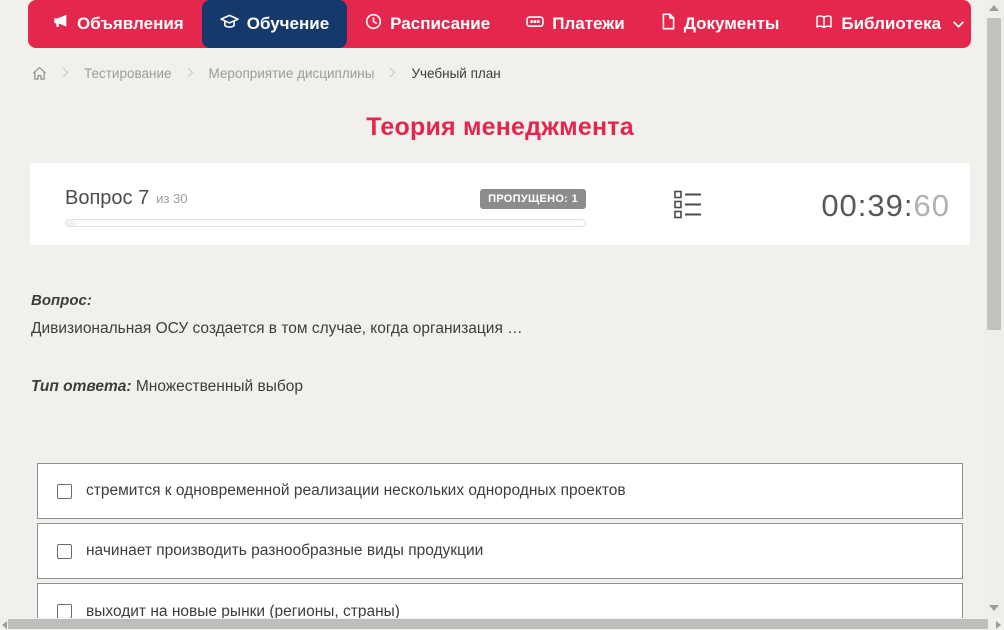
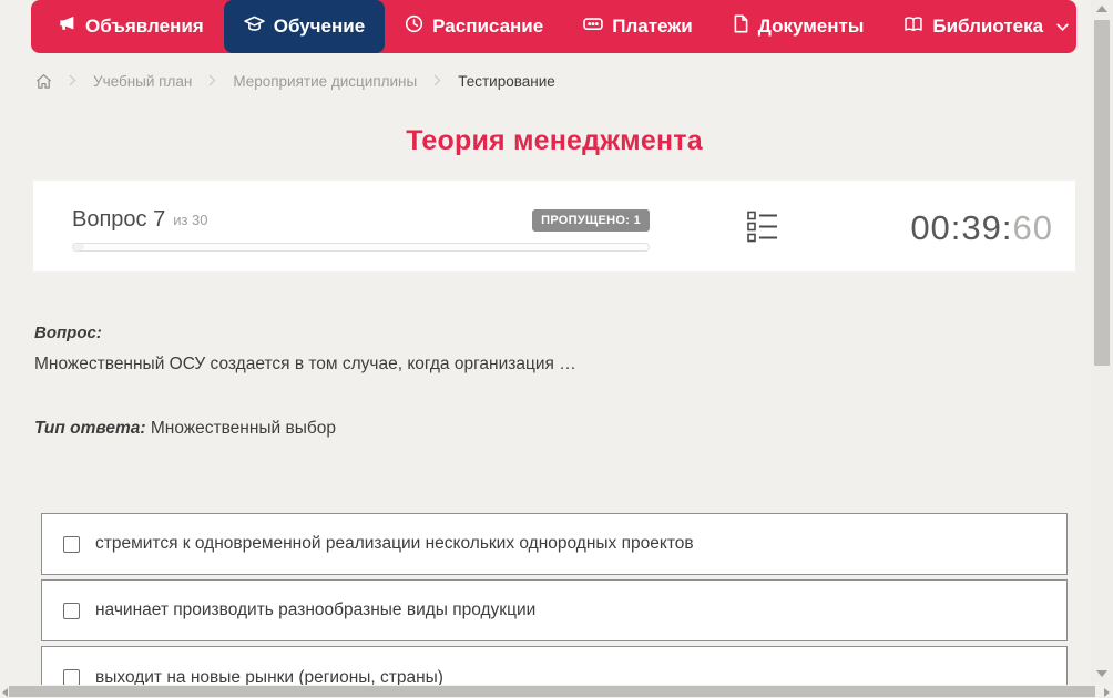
  Объявления
  Обучение
  Расписание
  Платежи
  Документы
  Библиотека
- Тестирование
+ Учебный план
  Мероприятие дисциплины
- Учебный план
+ Тестирование
  Теория менеджмента
  Вопрос 7
  из 30
  ПРОПУЩЕНО: 1
  00:39:60
  Вопрос:
- Дивизиональная ОСУ создается в том случае, когда организация …
+ Множественный ОСУ создается в том случае, когда организация …
  Тип ответа: Множественный выбор
  стремится к одновременной реализации нескольких однородных проектов
  начинает производить разнообразные виды продукции
  выходит на новые рынки (регионы, страны)
